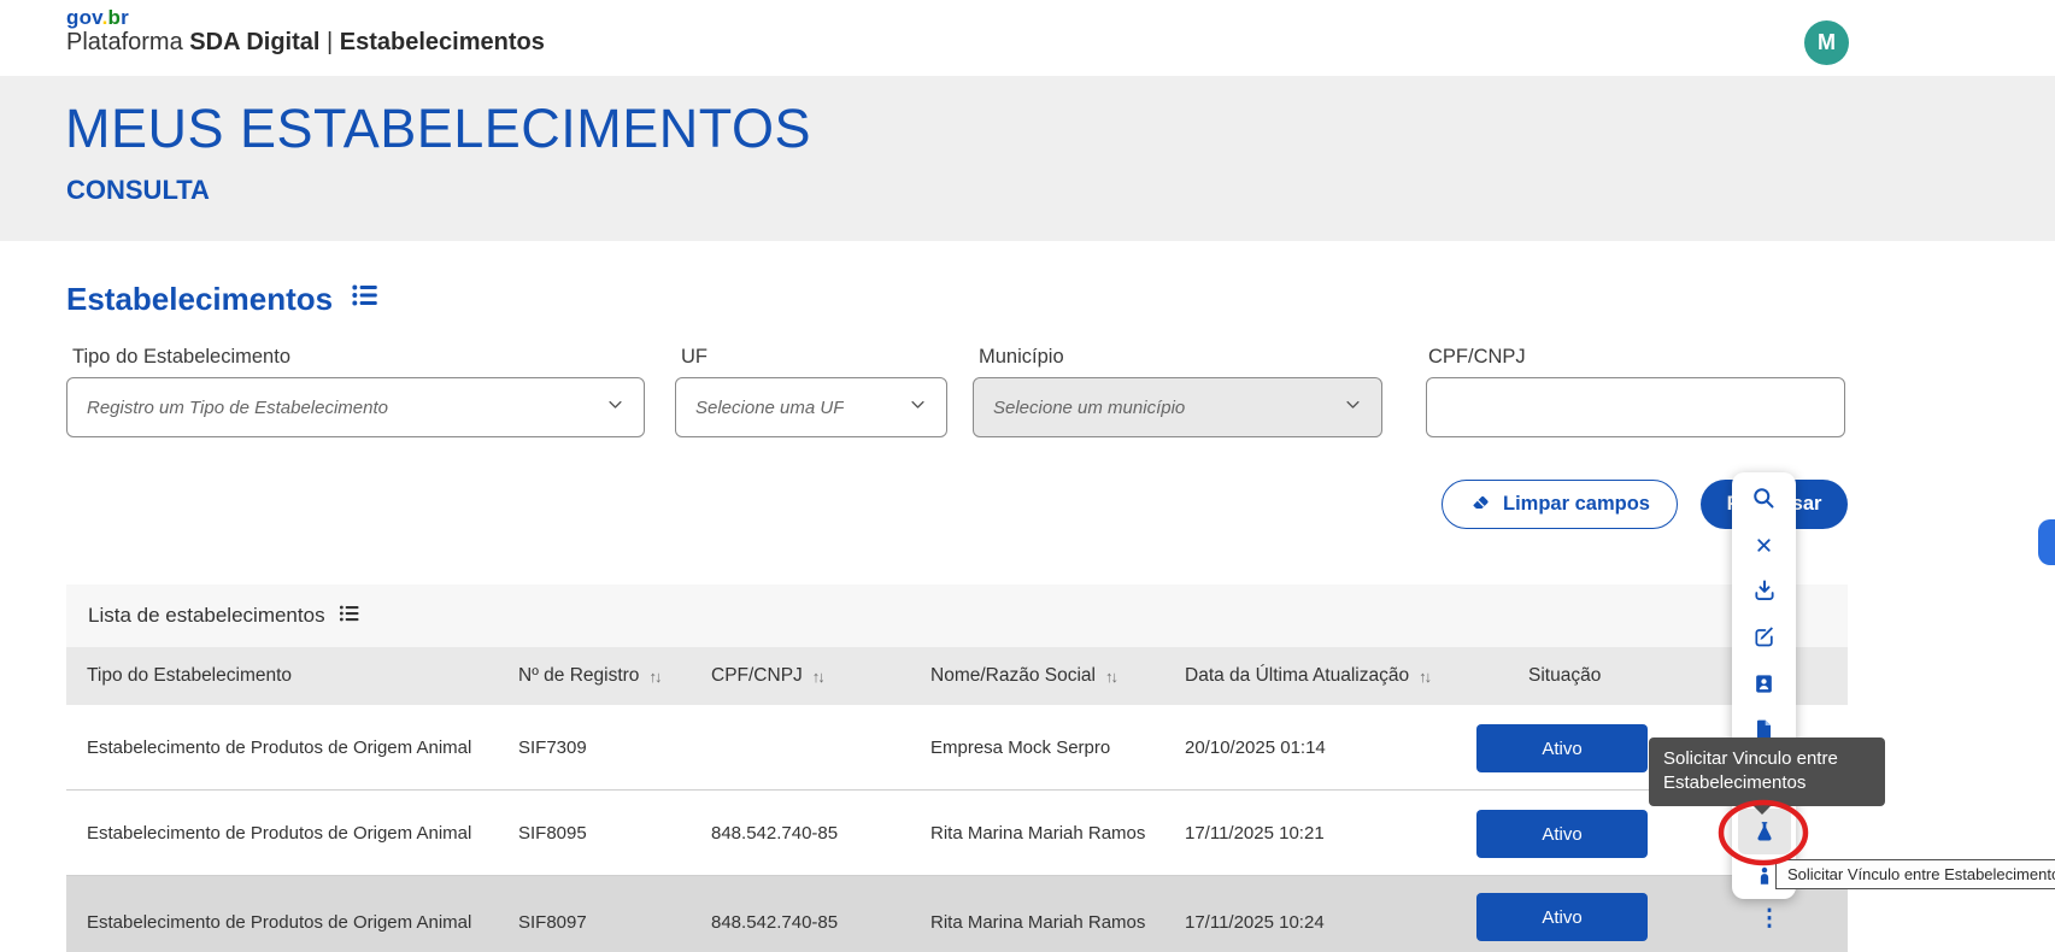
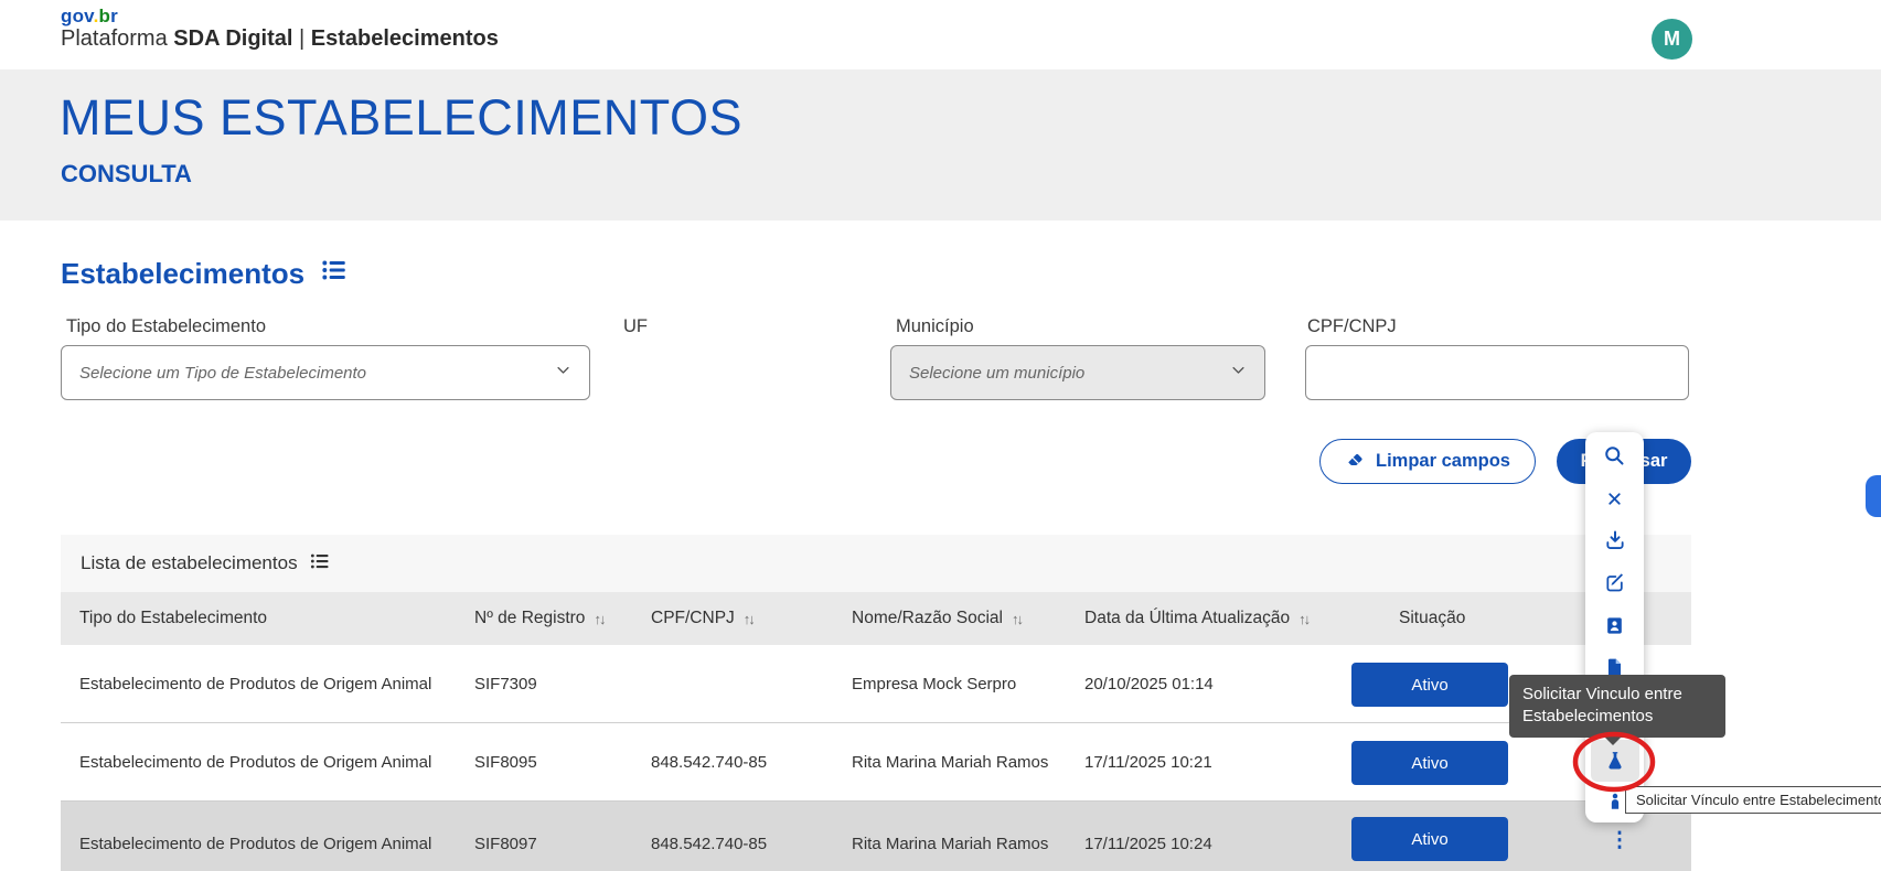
  gov.br
  Plataforma SDA Digital | Estabelecimentos
  M
  MEUS ESTABELECIMENTOS
  CONSULTA
  Estabelecimentos
  Tipo do Estabelecimento
  UF
  Município
  CPF/CNPJ
- Registro um Tipo de Estabelecimento
+ Selecione um Tipo de Estabelecimento
- Selecione uma UF
  Selecione um município
  Limpar campos
  Lista de estabelecimentos
  Tipo do Estabelecimento
  Nº de Registro
  ↑↓
  CPF/CNPJ
  ↑↓
  Nome/Razão Social
  ↑↓
  Data da Última Atualização
  ↑↓
  Situação
  Estabelecimento de Produtos de Origem Animal
  SIF7309
  Empresa Mock Serpro
  20/10/2025 01:14
  Ativo
  Estabelecimento de Produtos de Origem Animal
  SIF8095
  848.542.740-85
  Rita Marina Mariah Ramos
  17/11/2025 10:21
  Ativo
  Estabelecimento de Produtos de Origem Animal
  SIF8097
  848.542.740-85
  Rita Marina Mariah Ramos
  17/11/2025 10:24
  Ativo
  ⋮
  Solicitar Vinculo entre Estabelecimentos
  Solicitar Vínculo entre Estabeleciment
